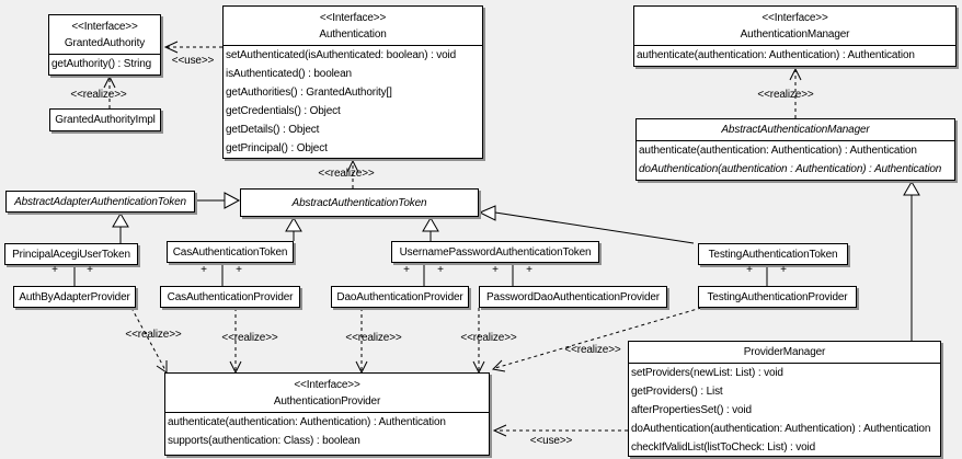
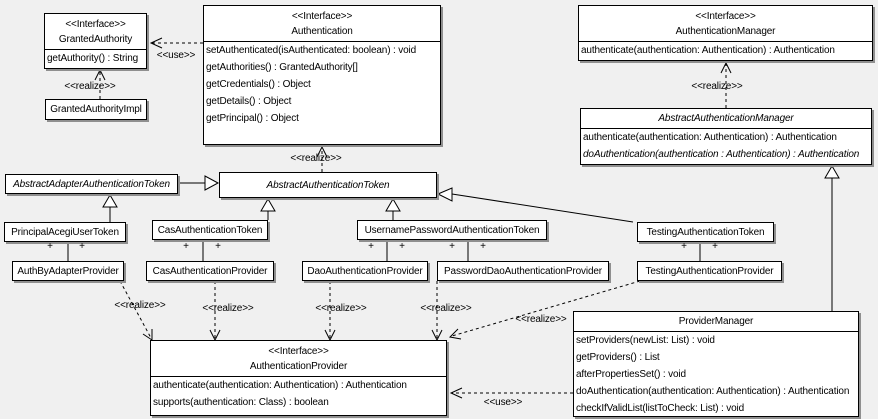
  <<Interface>>
  GrantedAuthority
  getAuthority() : String
  GrantedAuthorityImpl
  <<Interface>>
  Authentication
  setAuthenticated(isAuthenticated: boolean) : void
- isAuthenticated() : boolean
  getAuthorities() : GrantedAuthority[]
  getCredentials() : Object
  getDetails() : Object
  getPrincipal() : Object
  <<Interface>>
  AuthenticationManager
  authenticate(authentication: Authentication) : Authentication
  AbstractAuthenticationManager
  authenticate(authentication: Authentication) : Authentication
  doAuthentication(authentication : Authentication) : Authentication
  AbstractAdapterAuthenticationToken
  AbstractAuthenticationToken
  PrincipalAcegiUserToken
  CasAuthenticationToken
  UsernamePasswordAuthenticationToken
  TestingAuthenticationToken
  AuthByAdapterProvider
  CasAuthenticationProvider
  DaoAuthenticationProvider
  PasswordDaoAuthenticationProvider
  TestingAuthenticationProvider
  <<Interface>>
  AuthenticationProvider
  authenticate(authentication: Authentication) : Authentication
  supports(authentication: Class) : boolean
  ProviderManager
  setProviders(newList: List) : void
  getProviders() : List
  afterPropertiesSet() : void
  doAuthentication(authentication: Authentication) : Authentication
  checkIfValidList(listToCheck: List) : void
  <<use>>
  <<use>>
  <<realize>>
  <<realize>>
  <<realize>>
  <<realize>>
  <<realize>>
  <<realize>>
  <<realize>>
  <<realize>>
  +
  +
  +
  +
  +
  +
  +
  +
  +
  +
